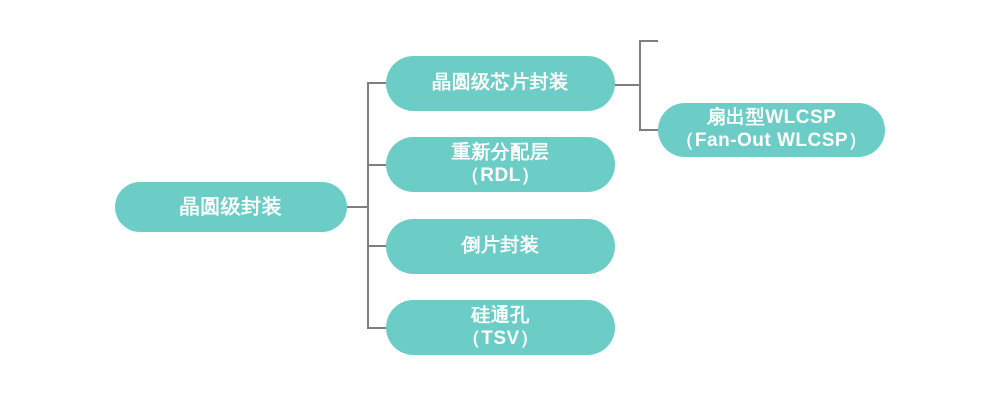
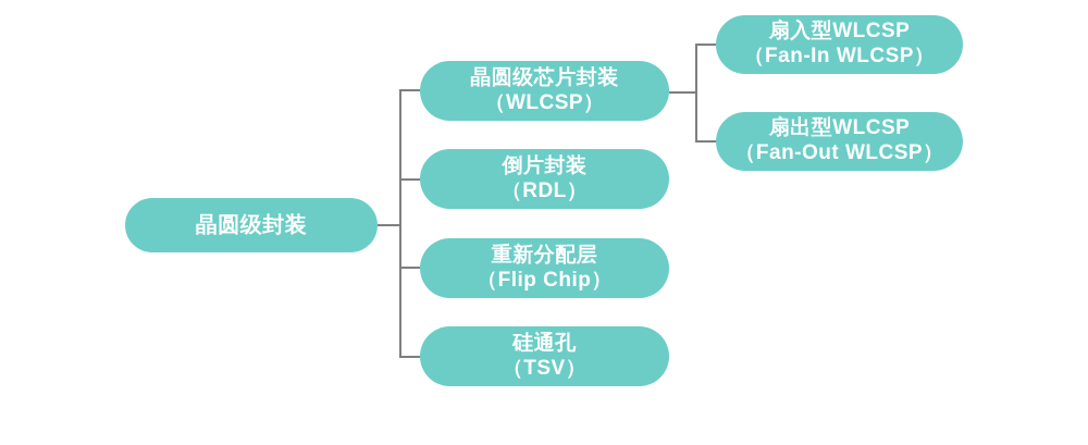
  晶圆级封装
  晶圆级芯片封装
+ （WLCSP）
- 重新分配层
+ 倒片封装
  （RDL）
- 倒片封装
+ 重新分配层
+ （Flip Chip）
  硅通孔
  （TSV）
+ 扇入型WLCSP
+ （Fan-In WLCSP）
  扇出型WLCSP
  （Fan-Out WLCSP）
